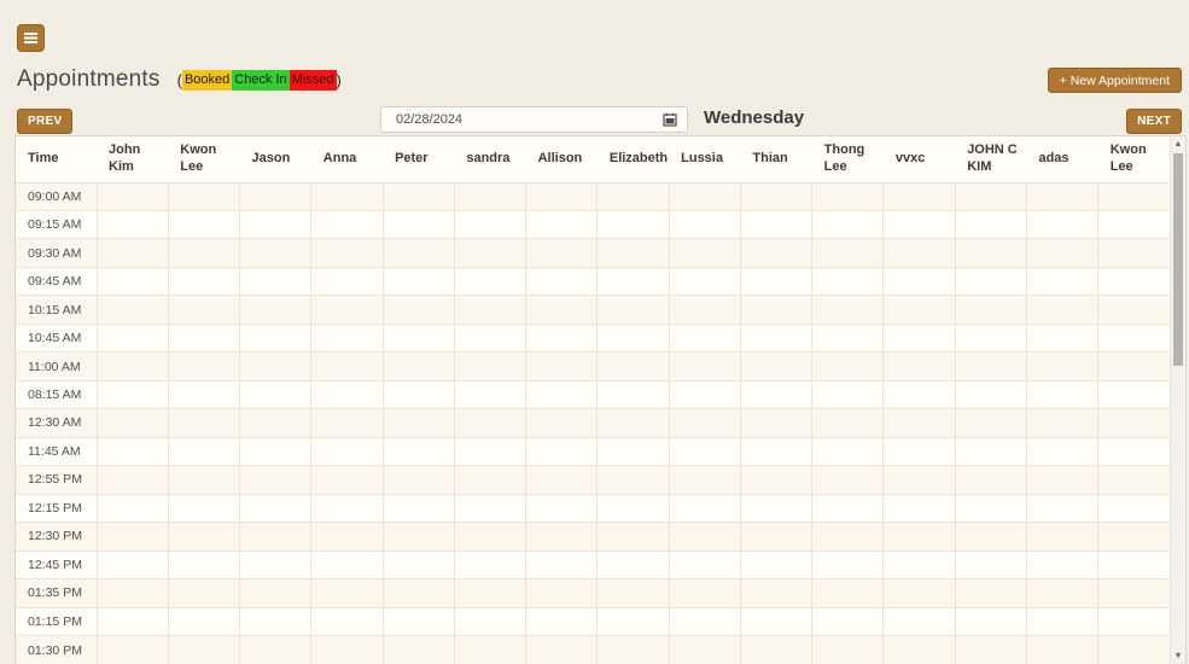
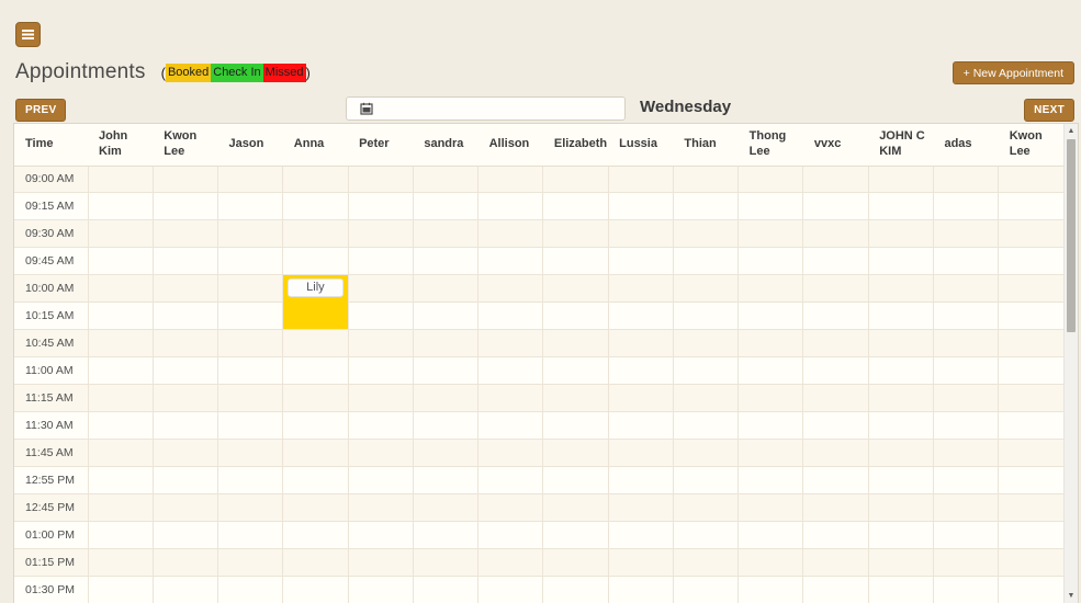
  Appointments
  (
  Booked
  Check In
  Missed
  )
  + New Appointment
  PREV
- 02/28/2024
  Wednesday
  NEXT
  Time	John Kim	Kwon Lee	Jason	Anna	Peter	sandra	Allison	Elizabeth	Lussia	Thian	Thong Lee	vvxc	JOHN C KIM	adas	Kwon Lee
  09:00 AM
  09:15 AM
  09:30 AM
  09:45 AM
+ 10:00 AM				Lily
  10:15 AM
  10:45 AM
  11:00 AM
- 08:15 AM
+ 11:15 AM
- 12:30 AM
+ 11:30 AM
  11:45 AM
  12:55 PM
- 12:15 PM
- 12:30 PM
  12:45 PM
- 01:35 PM
+ 01:00 PM
  01:15 PM
  01:30 PM
